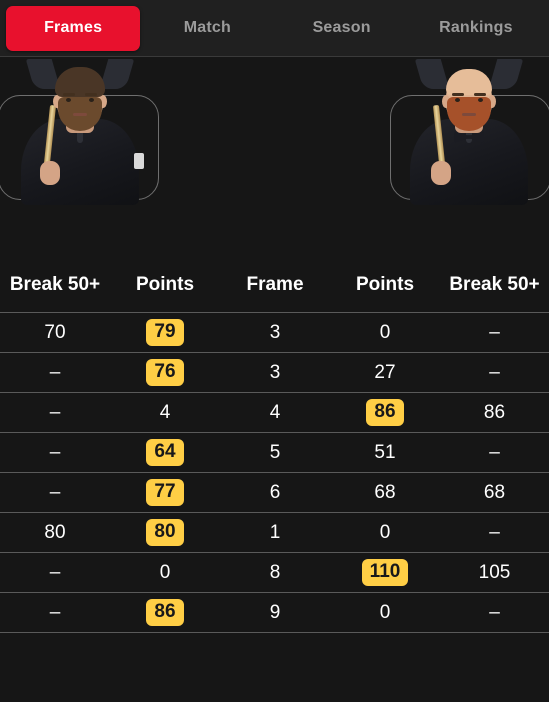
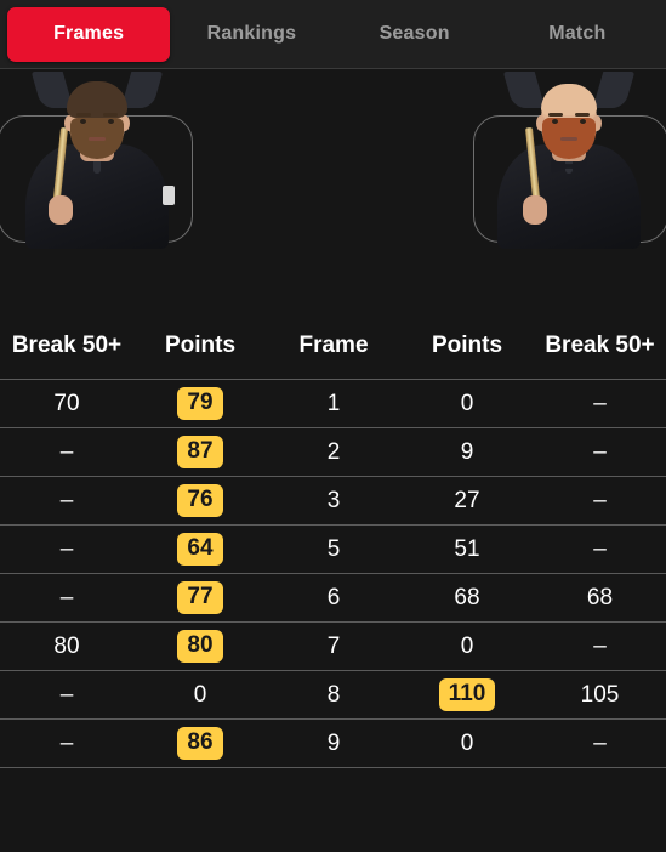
  Frames
- Match
+ Rankings
  Season
- Rankings
+ Match
  Break 50+	Points	Frame	Points	Break 50+
- 70	79	3	0	–
+ 70	79	1	0	–
+ –	87	2	9	–
  –	76	3	27	–
- –	4	4	86	86
  –	64	5	51	–
  –	77	6	68	68
- 80	80	1	0	–
+ 80	80	7	0	–
  –	0	8	110	105
  –	86	9	0	–
